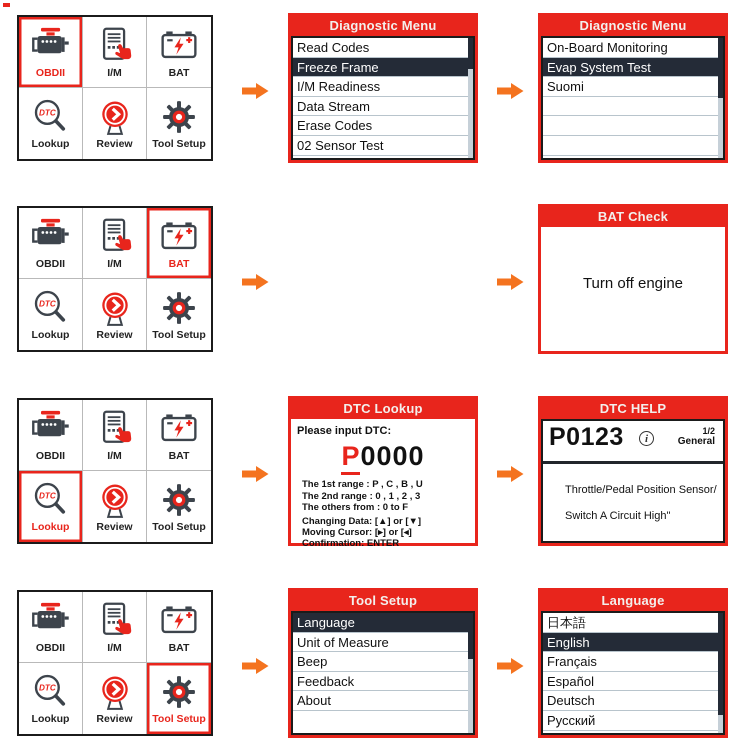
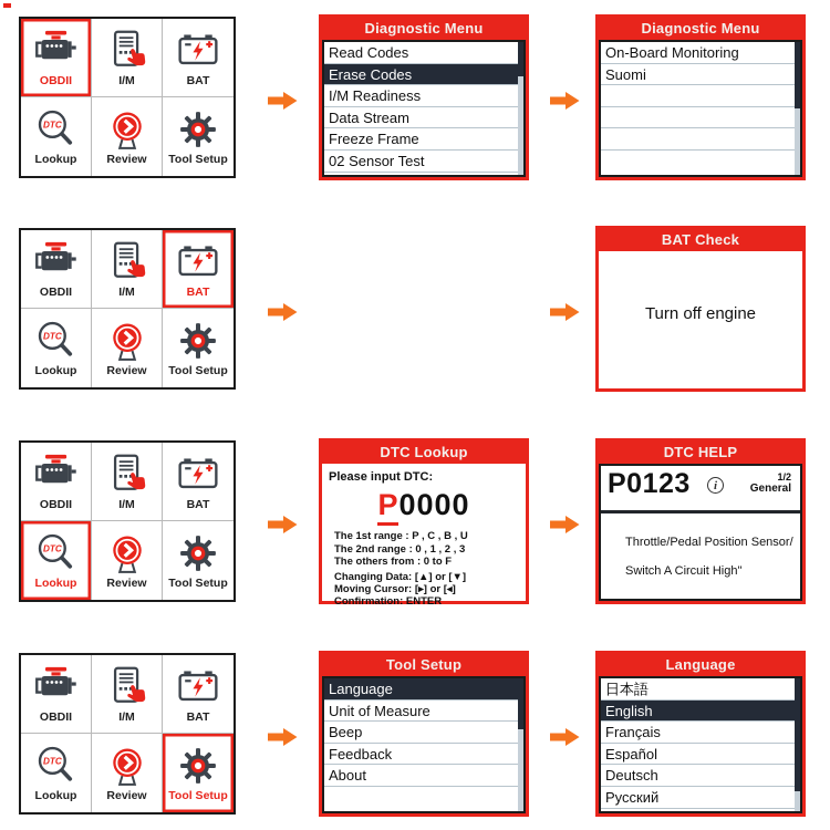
  OBDII
  I/M
  BAT
  Lookup
  Review
  Tool Setup
  Diagnostic Menu
  Read Codes
- Freeze Frame
+ Erase Codes
  I/M Readiness
  Data Stream
- Erase Codes
+ Freeze Frame
  02 Sensor Test
  Diagnostic Menu
  On-Board Monitoring
- Evap System Test
  Suomi
  OBDII
  I/M
  BAT
  Lookup
  Review
  Tool Setup
  BAT Check
  Turn off engine
  OBDII
  I/M
  BAT
  Lookup
  Review
  Tool Setup
  DTC Lookup
  Please input DTC:
  P0000
  The 1st range : P , C , B , U
  The 2nd range : 0 , 1 , 2 , 3
  The others from : 0 to F
  Changing Data: [▲] or [▼]
  Moving Cursor: [▸] or [◂]
  Confirmation: ENTER
  DTC HELP
  P0123
  i
  1/2
  General
  Throttle/Pedal Position Sensor/
  Switch A Circuit High"
  OBDII
  I/M
  BAT
  Lookup
  Review
  Tool Setup
  Tool Setup
  Language
  Unit of Measure
  Beep
  Feedback
  About
  Language
  日本語
  English
  Français
  Español
  Deutsch
  Русский
